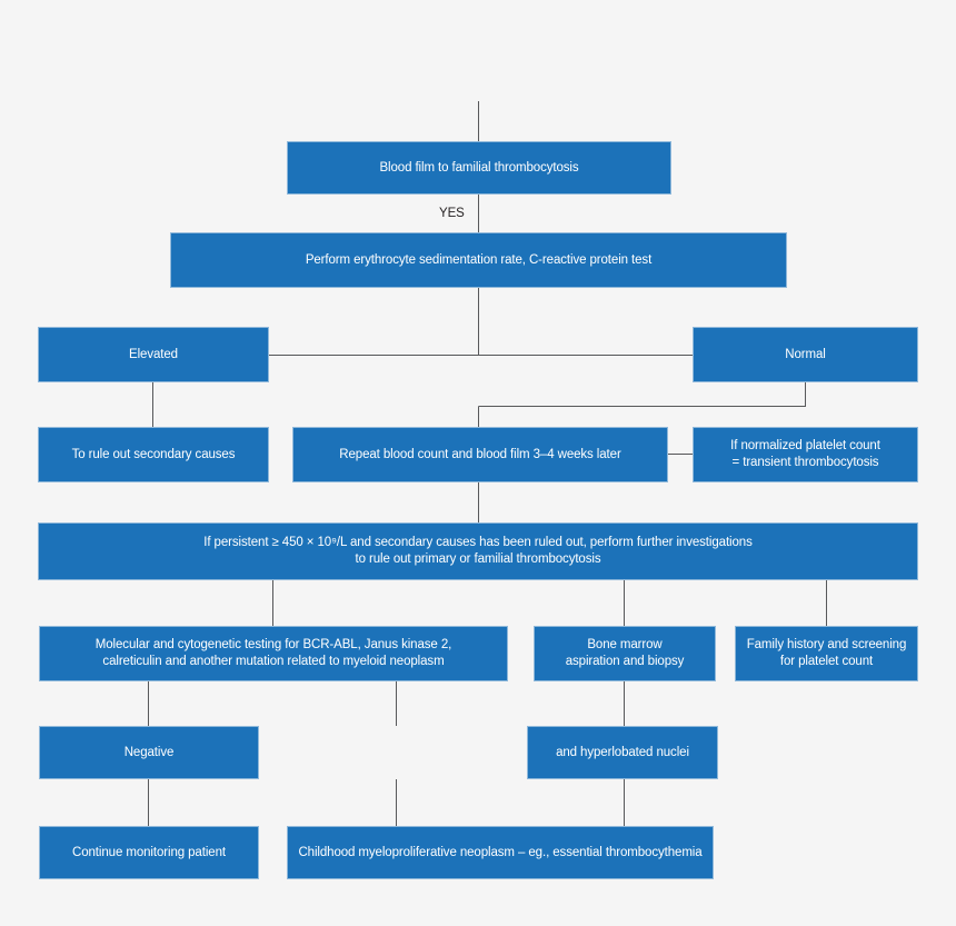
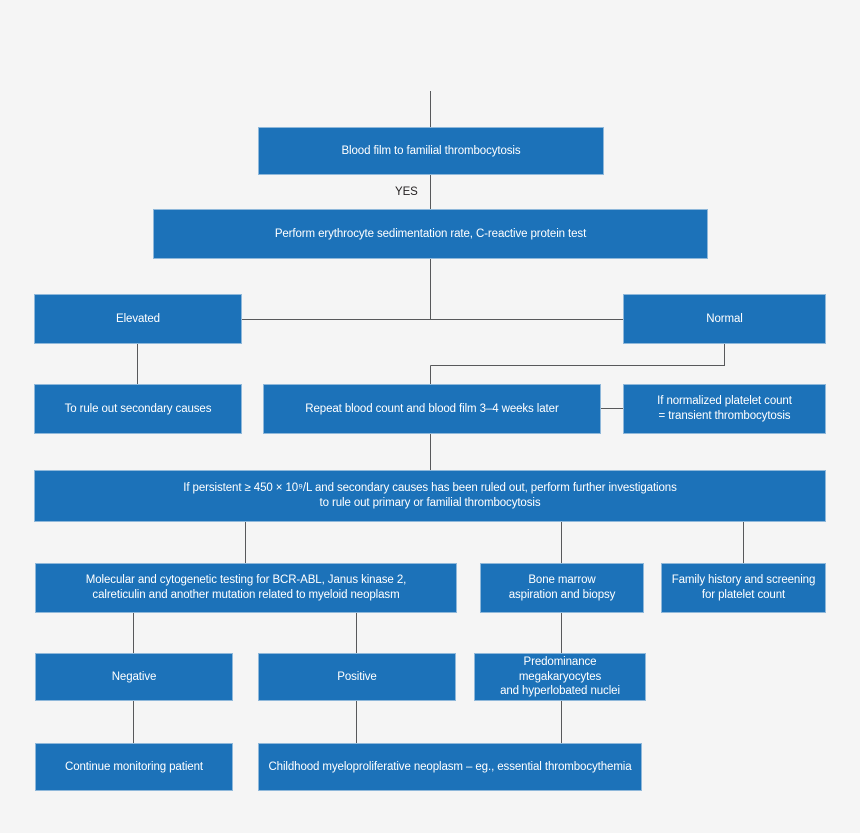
  Blood film to familial thrombocytosis
  YES
  Perform erythrocyte sedimentation rate, C-reactive protein test
  Elevated
  Normal
  To rule out secondary causes
  Repeat blood count and blood film 3–4 weeks later
  If normalized platelet count
  = transient thrombocytosis
  If persistent ≥ 450 × 10⁹/L and secondary causes has been ruled out, perform further investigations
  to rule out primary or familial thrombocytosis
  Molecular and cytogenetic testing for BCR-ABL, Janus kinase 2,
  calreticulin and another mutation related to myeloid neoplasm
  Bone marrow
  aspiration and biopsy
  Family history and screening
  for platelet count
  Negative
+ Positive
+ Predominance megakaryocytes
  and hyperlobated nuclei
  Continue monitoring patient
  Childhood myeloproliferative neoplasm – eg., essential thrombocythemia
